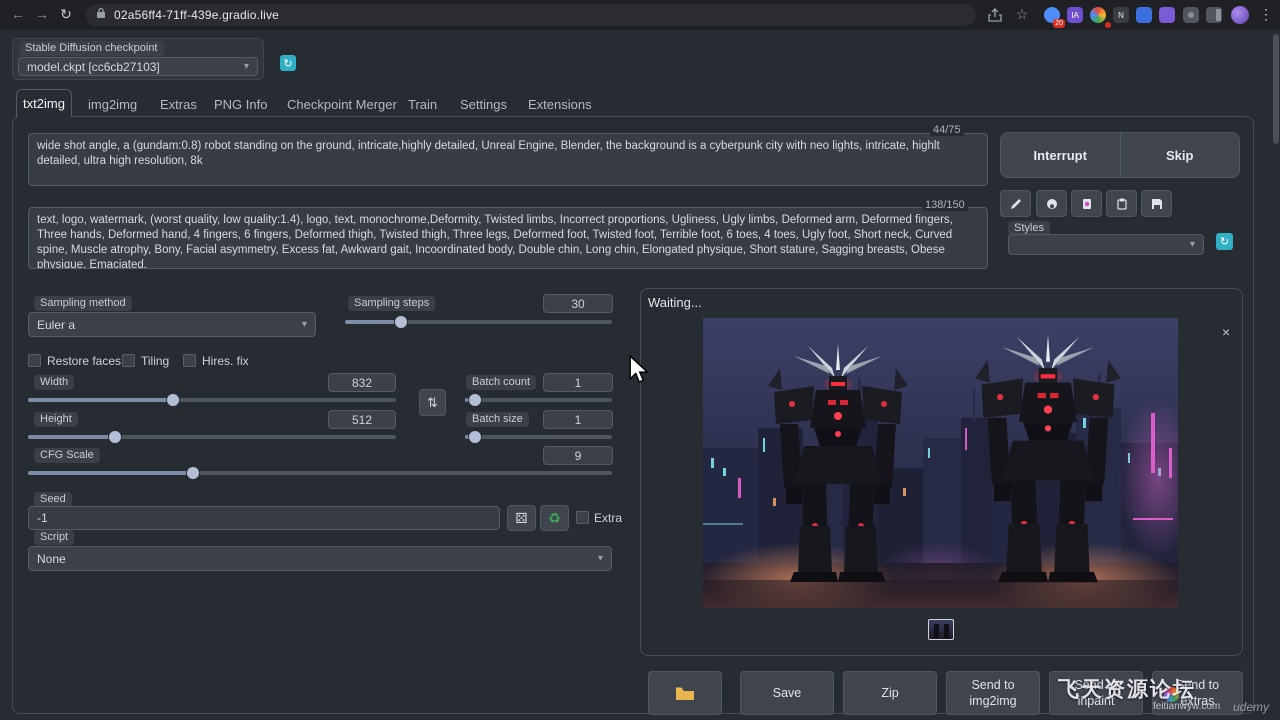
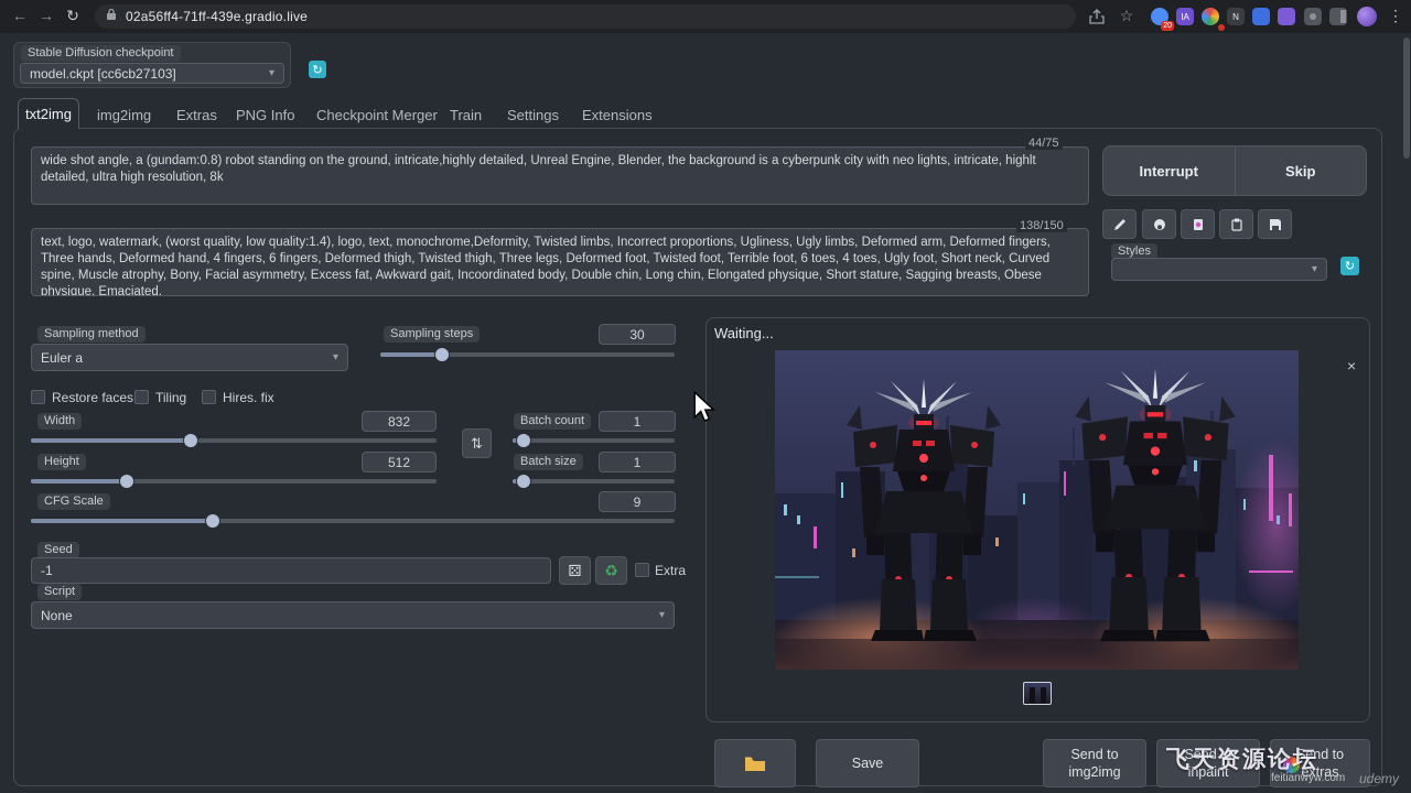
  ←
  →
  ↻
  02a56ff4-71ff-439e.gradio.live
  ☆
  IA
  N
  ⋮
  Stable Diffusion checkpoint
  model.ckpt [cc6cb27103]
  ▾
  ↻
  txt2img
  img2img
  Extras
  PNG Info
  Checkpoint Merger
  Train
  Settings
  Extensions
  44/75
  138/150
  Interrupt
  Skip
  Styles
  ▾
  ↻
  Sampling method
  Euler a
  ▾
  Sampling steps
  30
  Restore faces
  Tiling
  Hires. fix
  Width
  832
  Height
  512
  ⇅
  Batch count
  1
  Batch size
  1
  CFG Scale
  9
  Seed
  -1
  ⚄
  ♻
  Extra
  Script
  None
  ▾
  Waiting...
  ×
  Save
- Zip
  Send to
  img2img
  Send to
  inpaint
  Send to
  extras
  飞天资源论坛
  feitianwyw.com
  udemy
